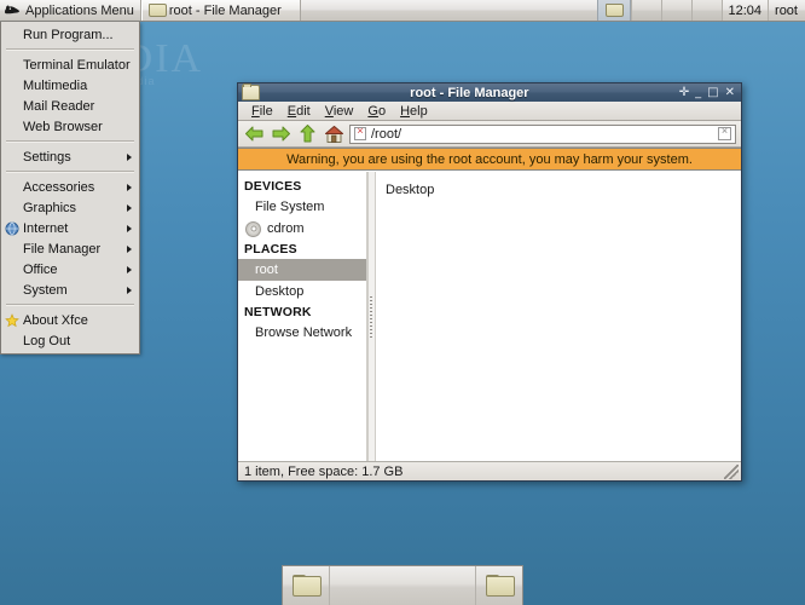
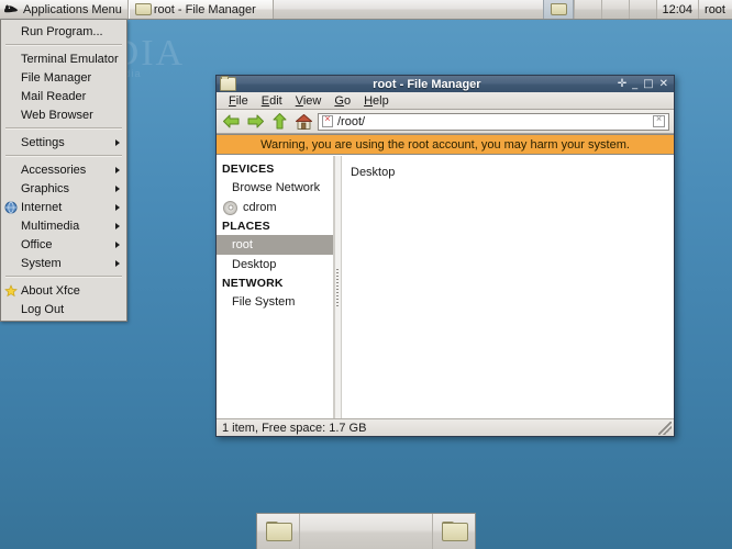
  Applications Menu
  root - File Manager
  12:04
  root
  Run Program...
  Terminal Emulator
- Multimedia
+ File Manager
  Mail Reader
  Web Browser
  Settings
  Accessories
  Graphics
  Internet
- File Manager
+ Multimedia
  Office
  System
  About Xfce
  Log Out
  root - File Manager
  ✛
  _
  □
  ✕
  File
  Edit
  View
  Go
  Help
  /root/
  Warning, you are using the root account, you may harm your system.
  DEVICES
- File System
+ Browse Network
  cdrom
  PLACES
  root
  Desktop
  NETWORK
- Browse Network
+ File System
  Desktop
  1 item, Free space: 1.7 GB
